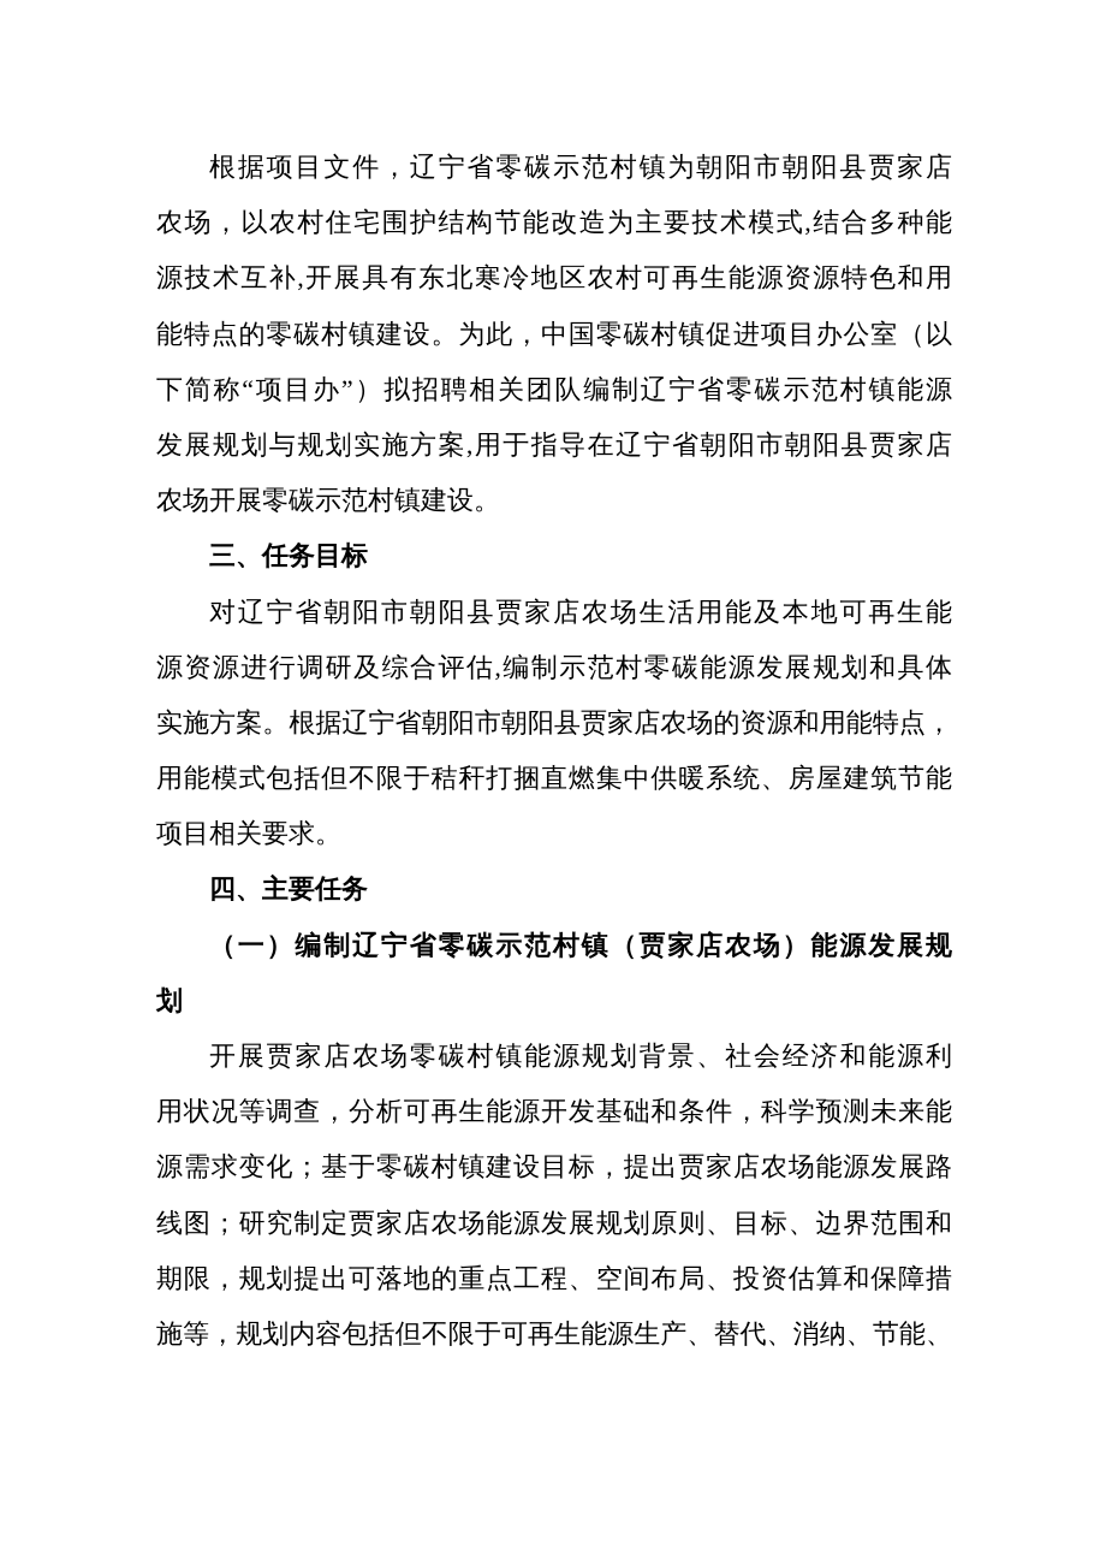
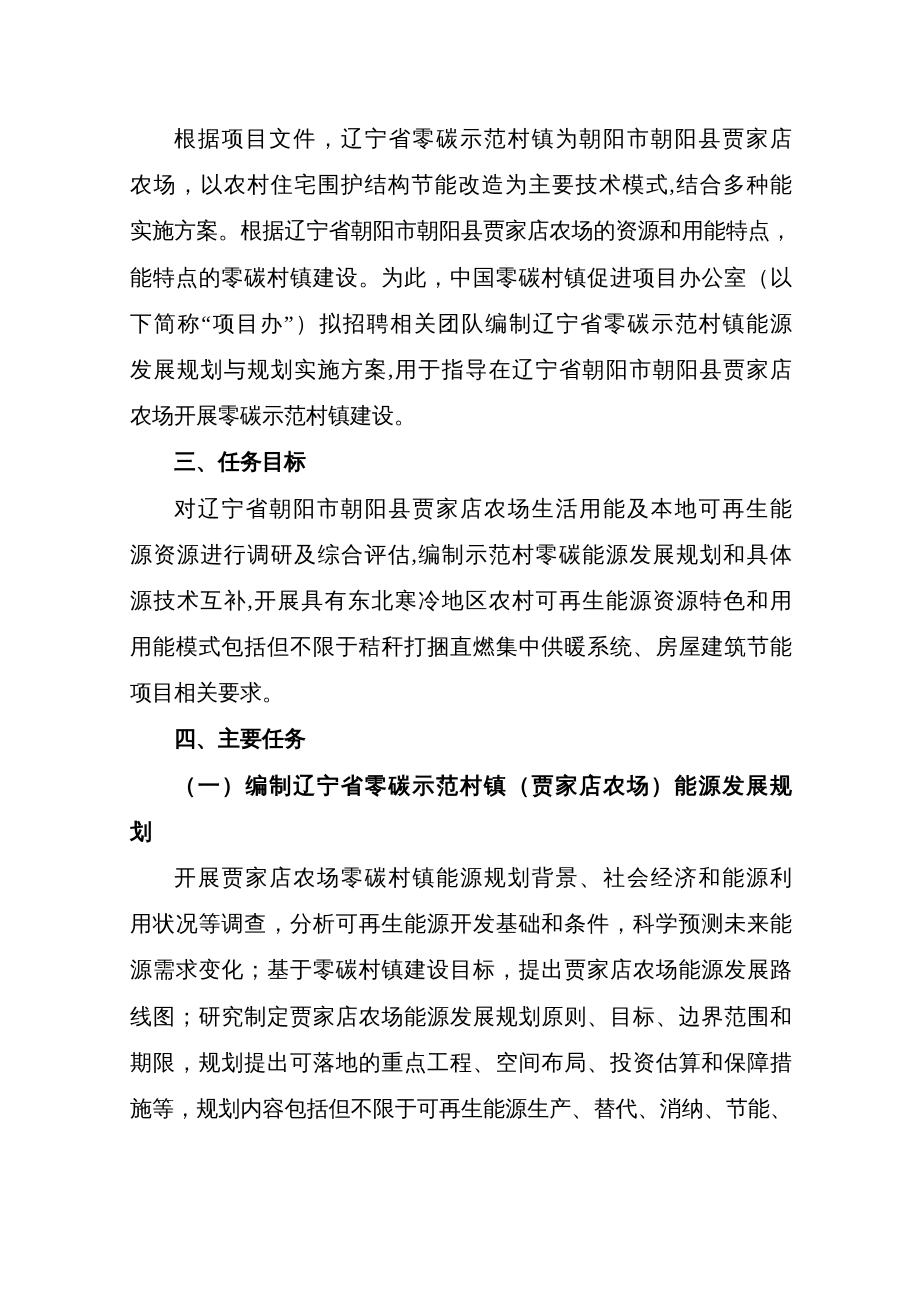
  根据项目文件，辽宁省零碳示范村镇为朝阳市朝阳县贾家店
  农场，以农村住宅围护结构节能改造为主要技术模式,结合多种能
- 源技术互补,开展具有东北寒冷地区农村可再生能源资源特色和用
+ 实施方案。根据辽宁省朝阳市朝阳县贾家店农场的资源和用能特点，
  能特点的零碳村镇建设。为此，中国零碳村镇促进项目办公室（以
  下简称“项目办”）拟招聘相关团队编制辽宁省零碳示范村镇能源
  发展规划与规划实施方案,用于指导在辽宁省朝阳市朝阳县贾家店
  农场开展零碳示范村镇建设。
  三、任务目标
  对辽宁省朝阳市朝阳县贾家店农场生活用能及本地可再生能
  源资源进行调研及综合评估,编制示范村零碳能源发展规划和具体
- 实施方案。根据辽宁省朝阳市朝阳县贾家店农场的资源和用能特点，
+ 源技术互补,开展具有东北寒冷地区农村可再生能源资源特色和用
  用能模式包括但不限于秸秆打捆直燃集中供暖系统、房屋建筑节能
  项目相关要求。
  四、主要任务
  （一）编制辽宁省零碳示范村镇（贾家店农场）能源发展规
  划
  开展贾家店农场零碳村镇能源规划背景、社会经济和能源利
  用状况等调查，分析可再生能源开发基础和条件，科学预测未来能
  源需求变化；基于零碳村镇建设目标，提出贾家店农场能源发展路
  线图；研究制定贾家店农场能源发展规划原则、目标、边界范围和
  期限，规划提出可落地的重点工程、空间布局、投资估算和保障措
  施等，规划内容包括但不限于可再生能源生产、替代、消纳、节能、
